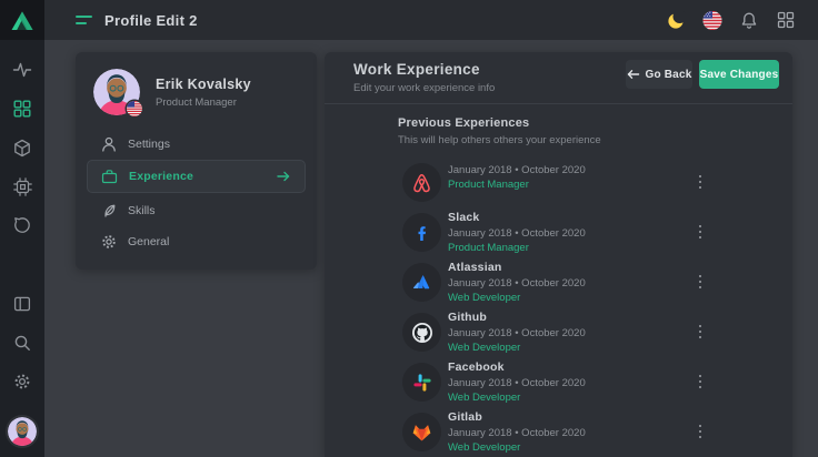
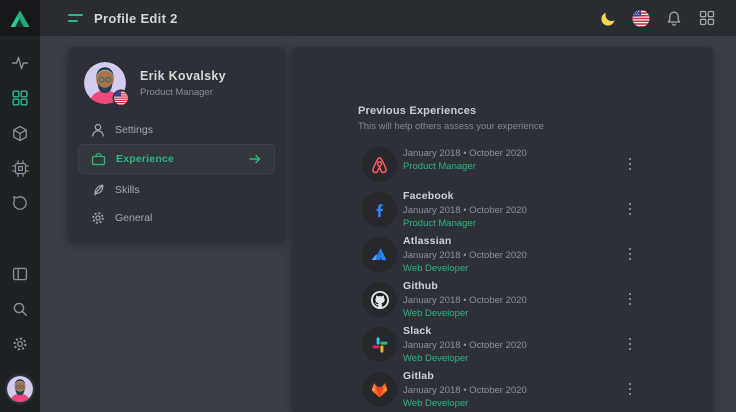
  Profile Edit 2
  Erik Kovalsky
  Product Manager
  Settings
  Experience
  Skills
  General
- Work Experience
- Edit your work experience info
- Go Back
- Save Changes
  Previous Experiences
- This will help others others your experience
+ This will help others assess your experience
  January 2018 • October 2020
  Product Manager
- Slack
+ Facebook
  January 2018 • October 2020
  Product Manager
  Atlassian
  January 2018 • October 2020
  Web Developer
  Github
  January 2018 • October 2020
  Web Developer
- Facebook
+ Slack
  January 2018 • October 2020
  Web Developer
  Gitlab
  January 2018 • October 2020
  Web Developer
